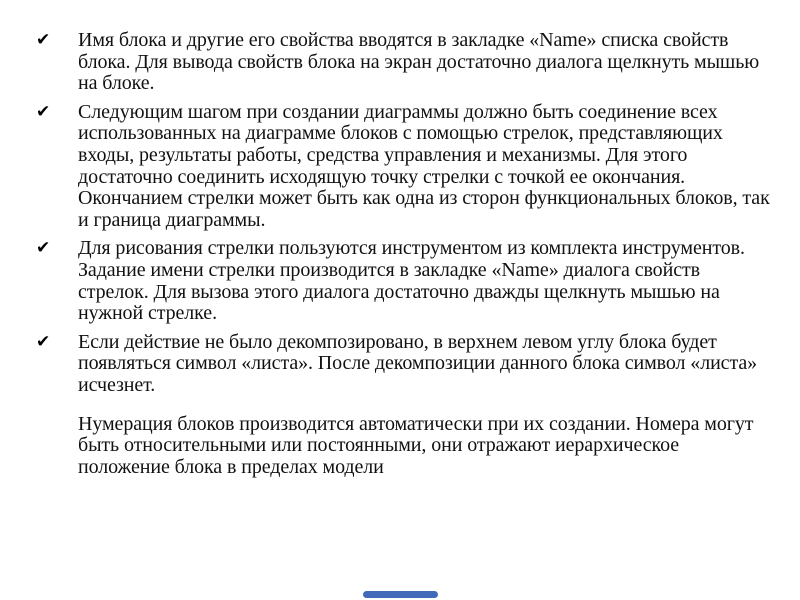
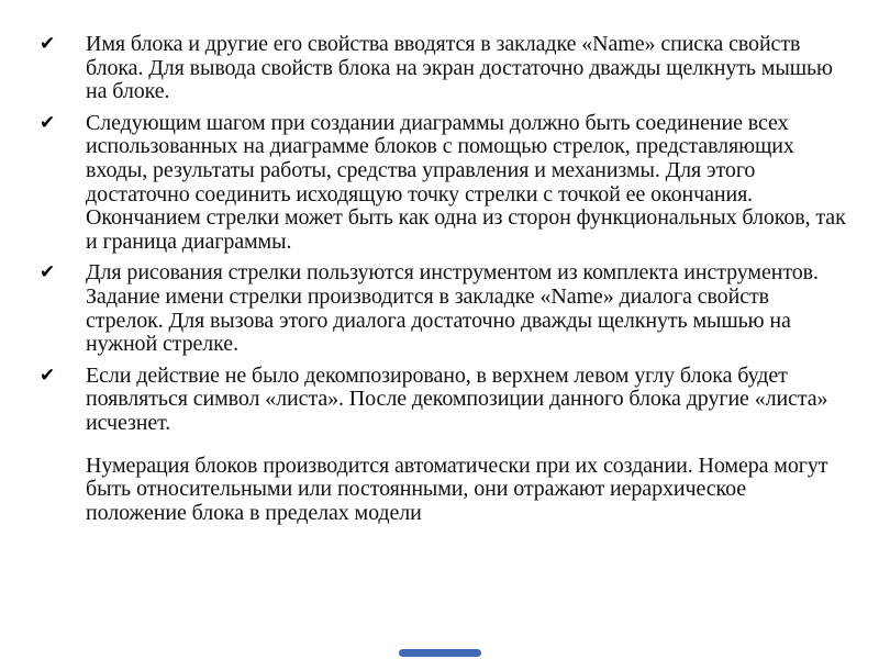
  ✔
- Имя блока и другие его свойства вводятся в закладке «Name» списка свойств блока. Для вывода свойств блока на экран достаточно диалога щелкнуть мышью на блоке.
+ Имя блока и другие его свойства вводятся в закладке «Name» списка свойств блока. Для вывода свойств блока на экран достаточно дважды щелкнуть мышью на блоке.
  ✔
  Следующим шагом при создании диаграммы должно быть соединение всех использованных на диаграмме блоков с помощью стрелок, представляющих входы, результаты работы, средства управления и механизмы. Для этого достаточно соединить исходящую точку стрелки с точкой ее окончания. Окончанием стрелки может быть как одна из сторон функциональных блоков, так и граница диаграммы.
  ✔
  Для рисования стрелки пользуются инструментом из комплекта инструментов. Задание имени стрелки производится в закладке «Name» диалога свойств стрелок. Для вызова этого диалога достаточно дважды щелкнуть мышью на нужной стрелке.
  ✔
- Если действие не было декомпозировано, в верхнем левом углу блока будет появляться символ «листа». После декомпозиции данного блока символ «листа» исчезнет.
+ Если действие не было декомпозировано, в верхнем левом углу блока будет появляться символ «листа». После декомпозиции данного блока другие «листа» исчезнет.
  Нумерация блоков производится автоматически при их создании. Номера могут быть относительными или постоянными, они отражают иерархическое положение блока в пределах модели
